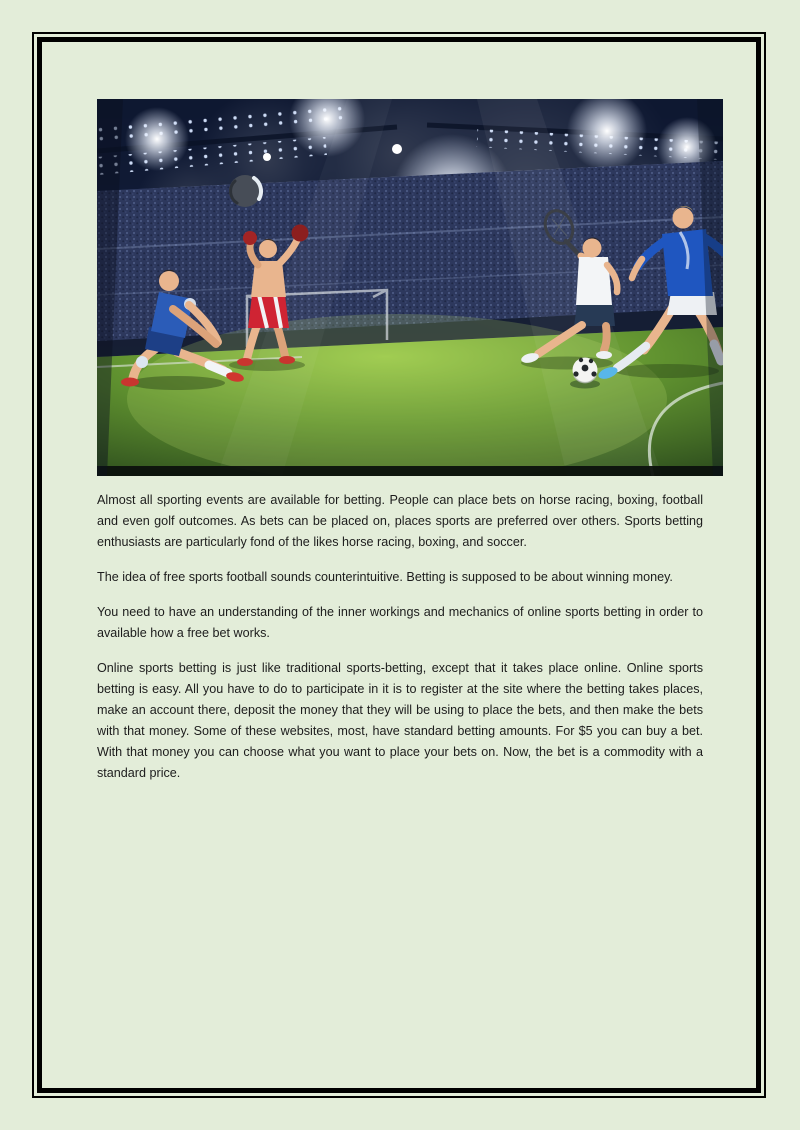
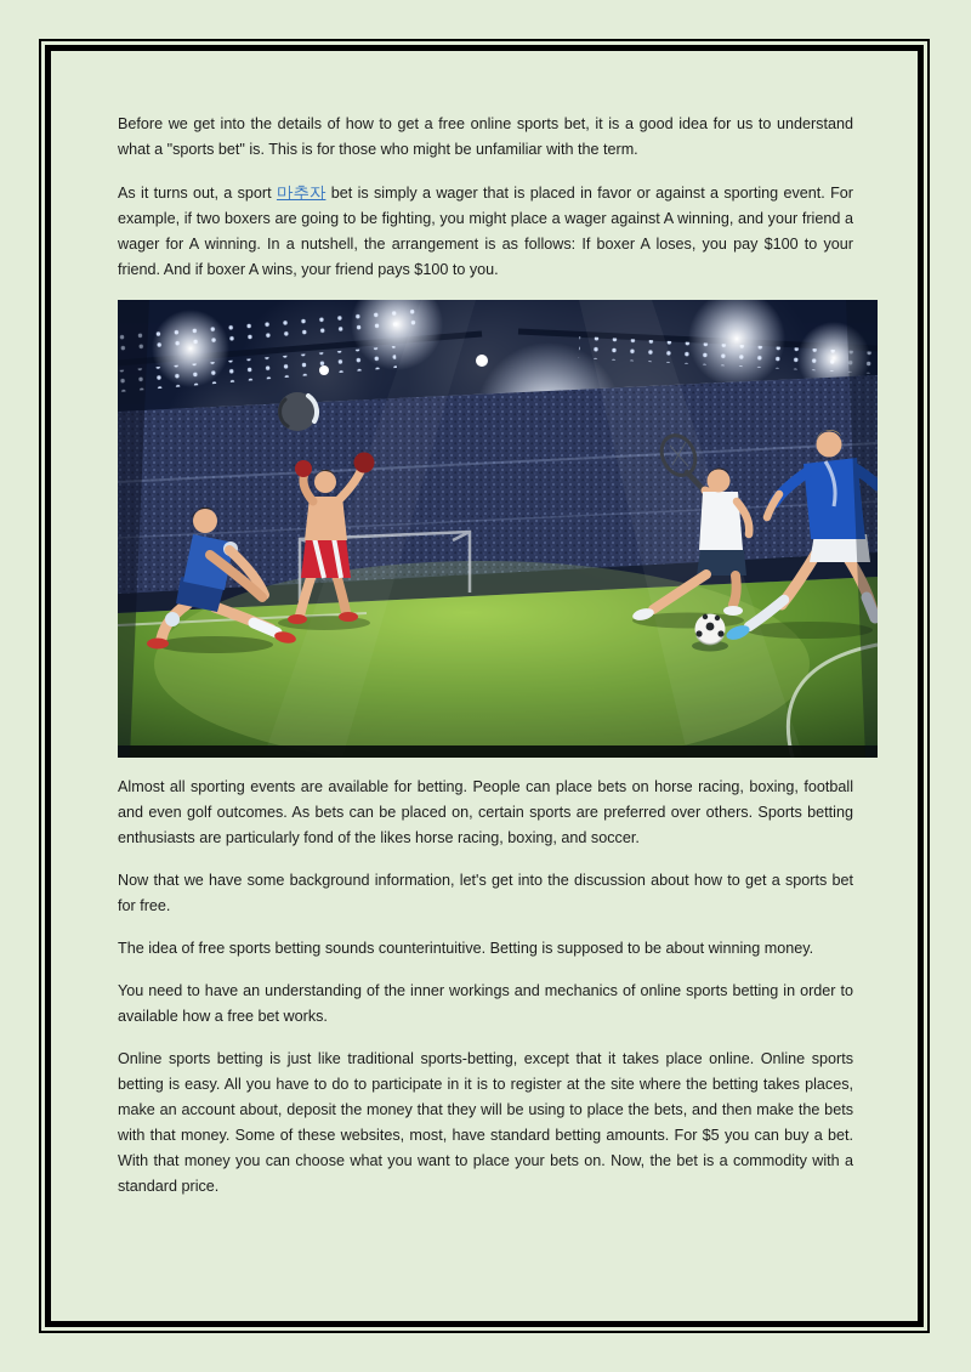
+ Before we get into the details of how to get a free online sports bet, it is a good idea for us to understand what a "sports bet" is. This is for those who might be unfamiliar with the term.
+ As it turns out, a sport 마추자 bet is simply a wager that is placed in favor or against a sporting event. For example, if two boxers are going to be fighting, you might place a wager against A winning, and your friend a wager for A winning. In a nutshell, the arrangement is as follows: If boxer A loses, you pay $100 to your friend. And if boxer A wins, your friend pays $100 to you.
- Almost all sporting events are available for betting. People can place bets on horse racing, boxing, football and even golf outcomes. As bets can be placed on, places sports are preferred over others. Sports betting enthusiasts are particularly fond of the likes horse racing, boxing, and soccer.
+ Almost all sporting events are available for betting. People can place bets on horse racing, boxing, football and even golf outcomes. As bets can be placed on, certain sports are preferred over others. Sports betting enthusiasts are particularly fond of the likes horse racing, boxing, and soccer.
+ Now that we have some background information, let's get into the discussion about how to get a sports bet for free.
- The idea of free sports football sounds counterintuitive. Betting is supposed to be about winning money.
+ The idea of free sports betting sounds counterintuitive. Betting is supposed to be about winning money.
  You need to have an understanding of the inner workings and mechanics of online sports betting in order to available how a free bet works.
- Online sports betting is just like traditional sports-betting, except that it takes place online. Online sports betting is easy. All you have to do to participate in it is to register at the site where the betting takes places, make an account there, deposit the money that they will be using to place the bets, and then make the bets with that money. Some of these websites, most, have standard betting amounts. For $5 you can buy a bet. With that money you can choose what you want to place your bets on. Now, the bet is a commodity with a standard price.
+ Online sports betting is just like traditional sports-betting, except that it takes place online. Online sports betting is easy. All you have to do to participate in it is to register at the site where the betting takes places, make an account about, deposit the money that they will be using to place the bets, and then make the bets with that money. Some of these websites, most, have standard betting amounts. For $5 you can buy a bet. With that money you can choose what you want to place your bets on. Now, the bet is a commodity with a standard price.
